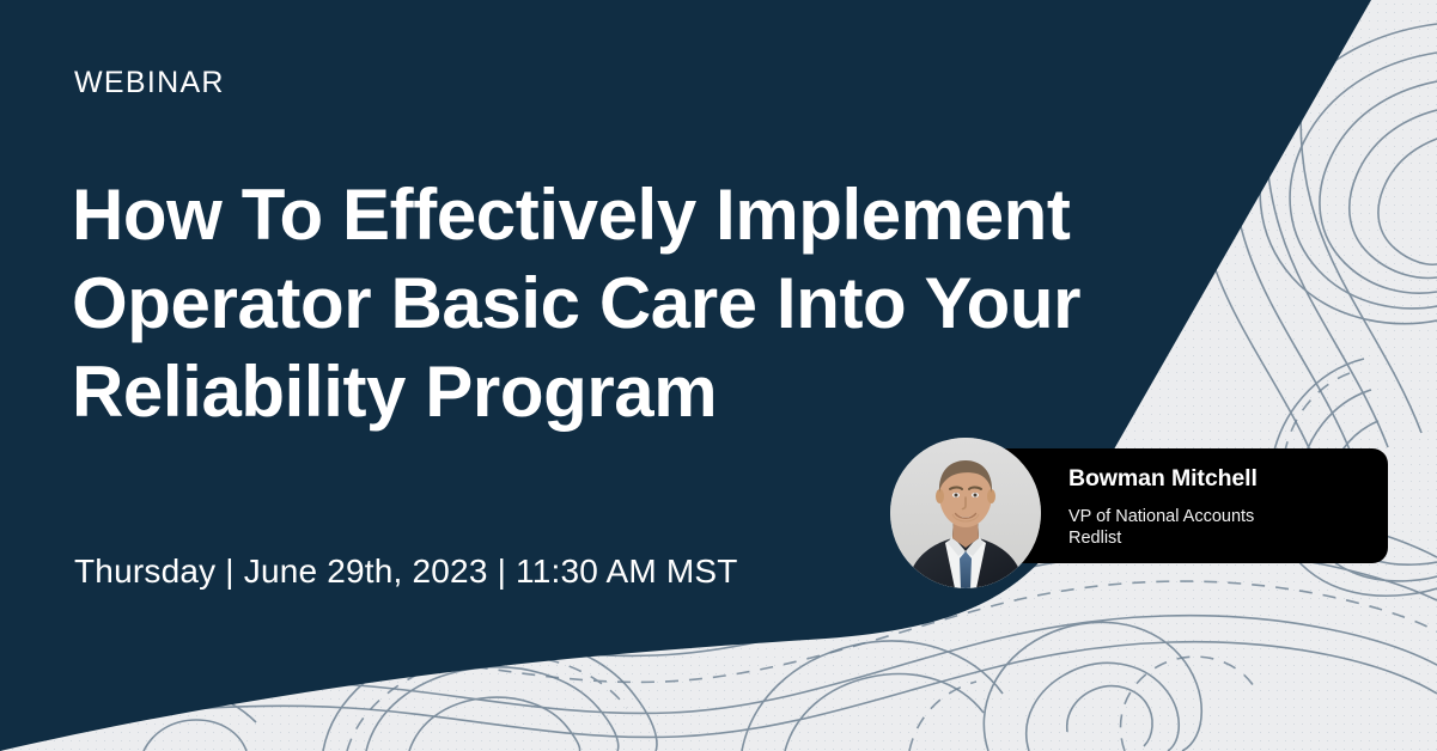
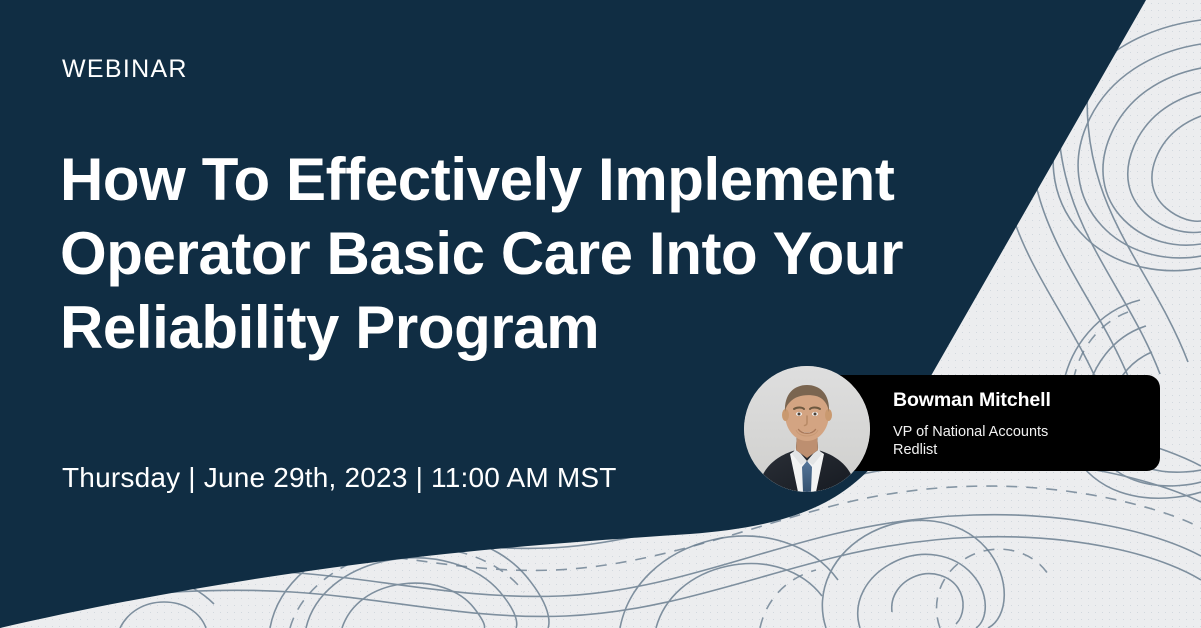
  WEBINAR
  How To Effectively Implement
  Operator Basic Care Into Your
  Reliability Program
- Thursday | June 29th, 2023 | 11:30 AM MST
+ Thursday | June 29th, 2023 | 11:00 AM MST
  Bowman Mitchell
  VP of National Accounts
  Redlist
